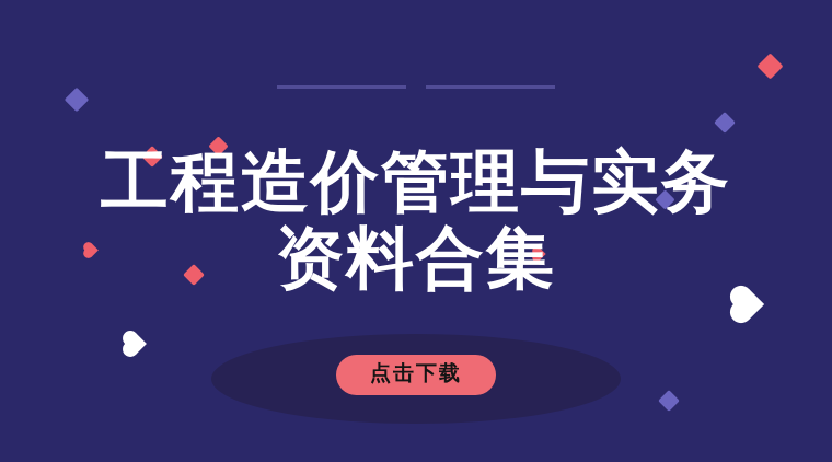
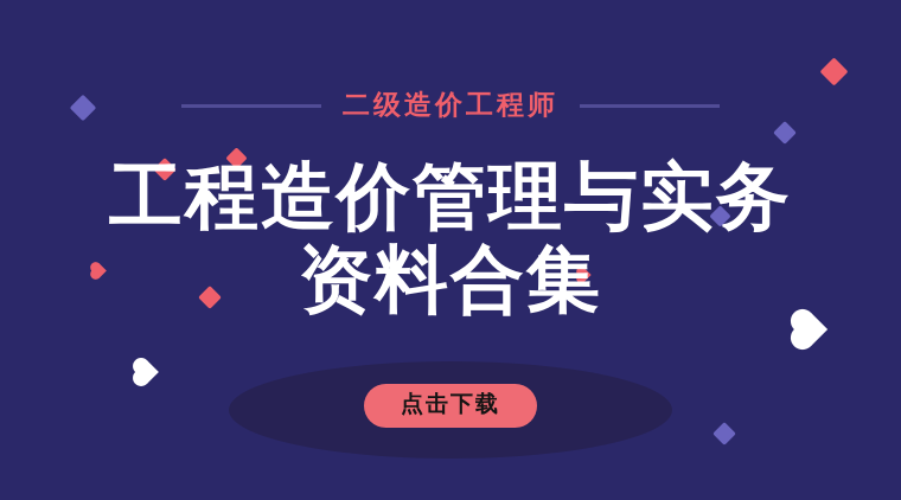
+ 二级造价工程师
  工程造价管理与实务
  资料合集
  点击下载
